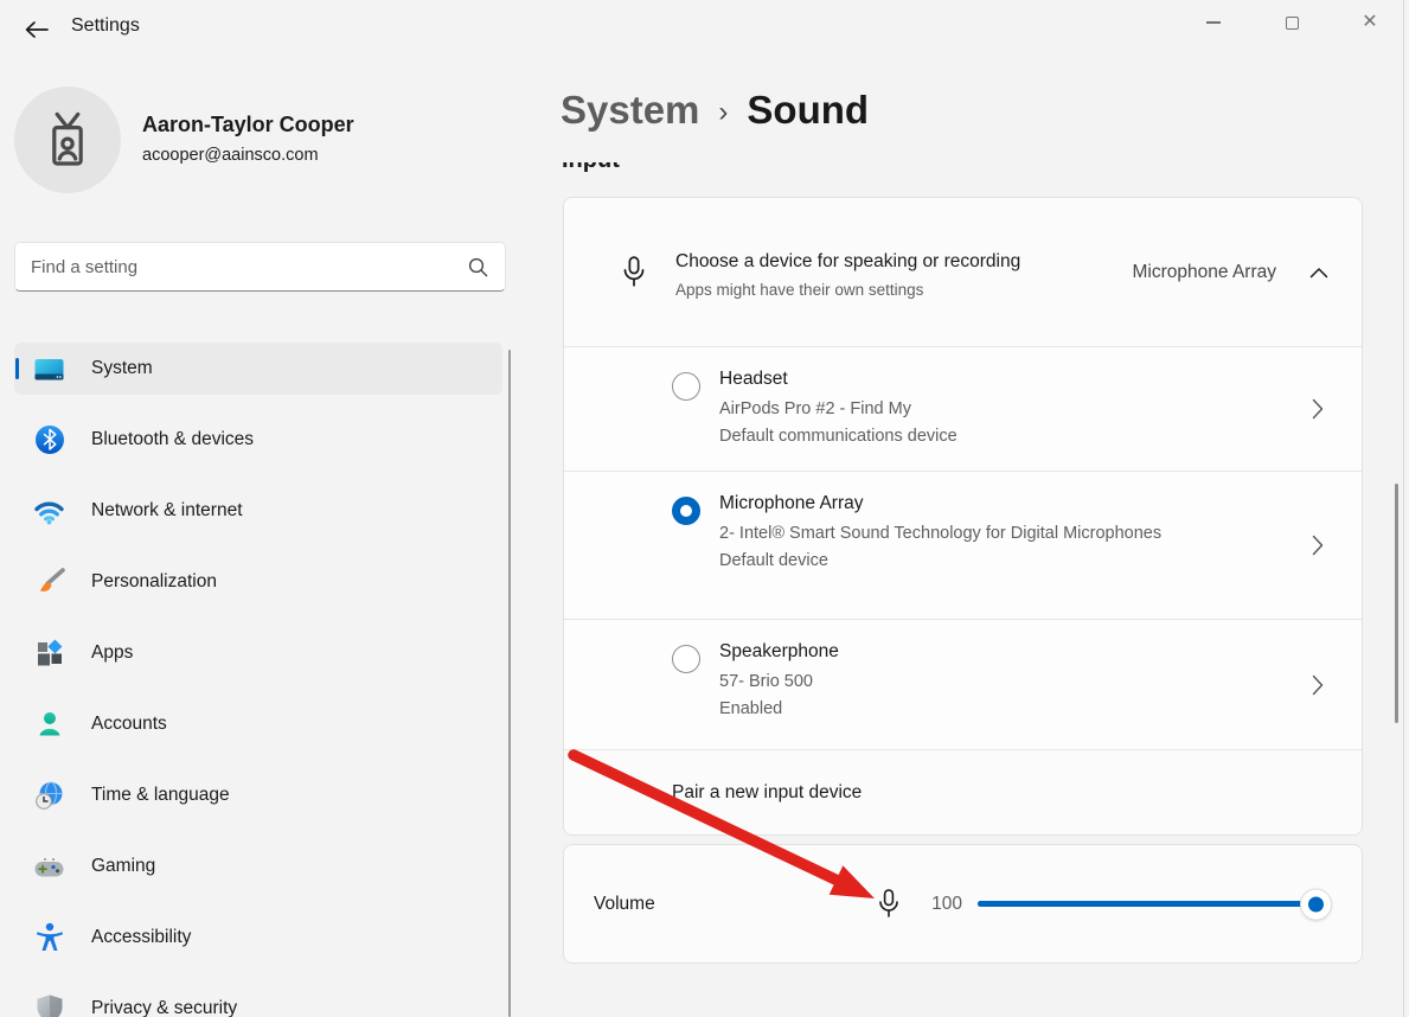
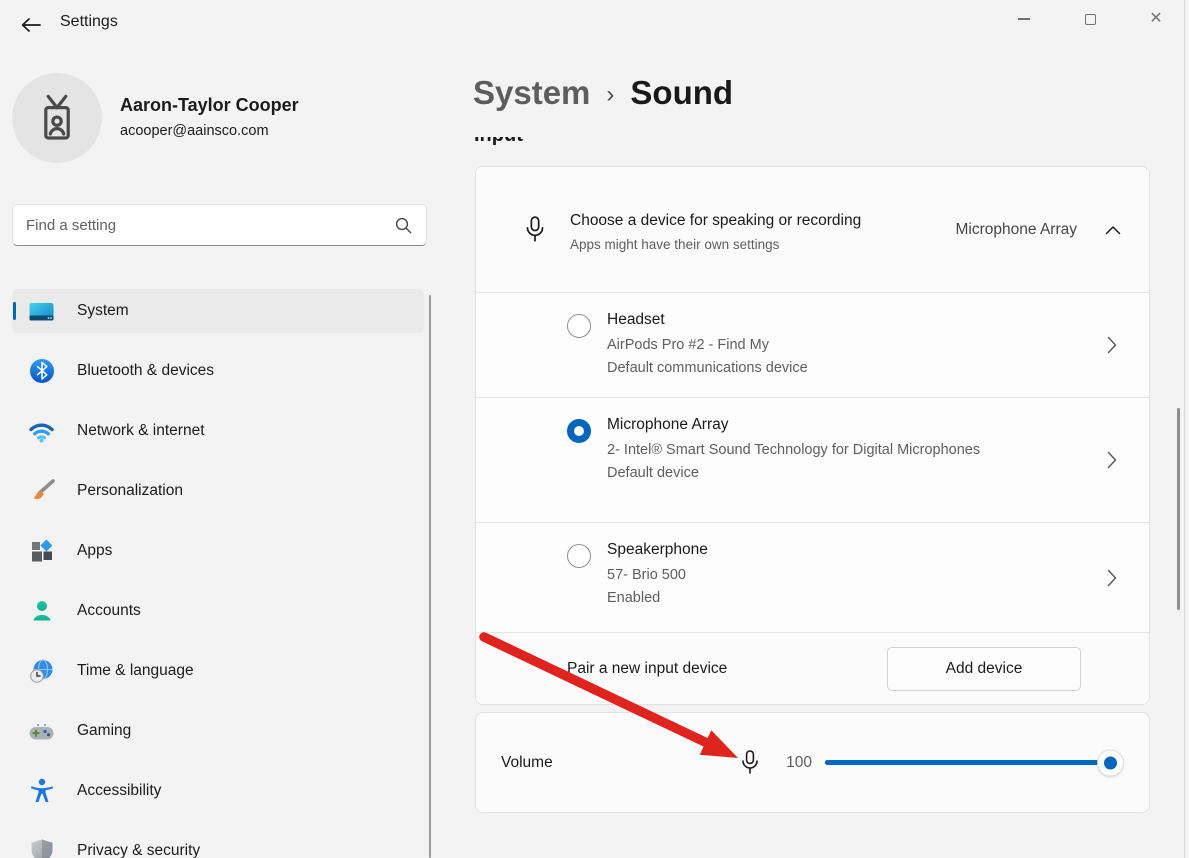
  Settings
  ✕
  Aaron-Taylor Cooper
  acooper@aainsco.com
  Find a setting
  System
  Bluetooth & devices
  Network & internet
  Personalization
  Apps
  Accounts
  Time & language
  Gaming
  Accessibility
  Privacy & security
  System
  ›
  Sound
  Choose a device for speaking or recording
  Apps might have their own settings
  Microphone Array
  Headset
  AirPods Pro #2 - Find My
  Default communications device
  Microphone Array
  2- Intel® Smart Sound Technology for Digital Microphones
  Default device
  Speakerphone
  57- Brio 500
  Enabled
  Pair a new input device
+ Add device
  Volume
  100
